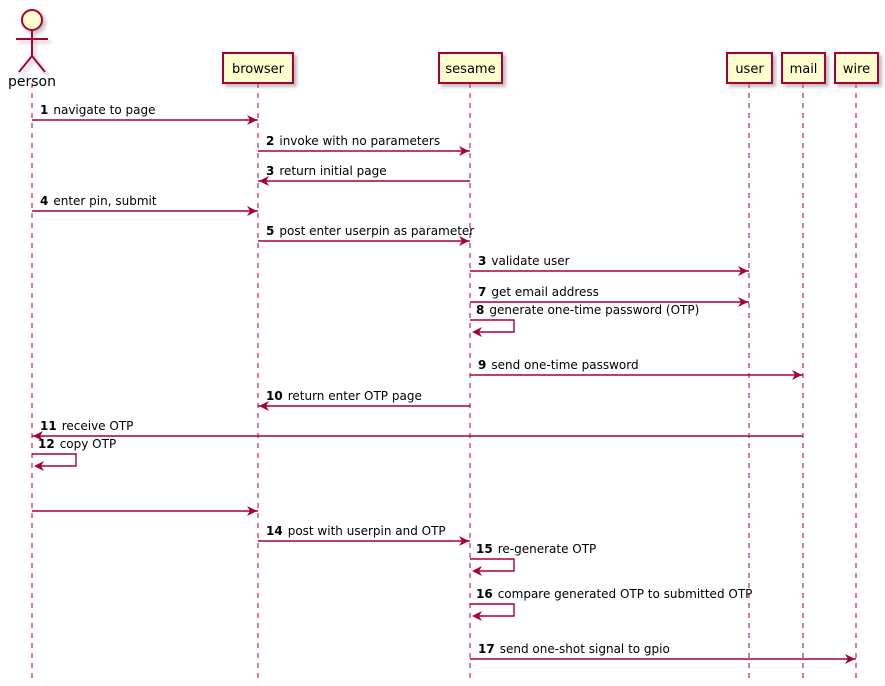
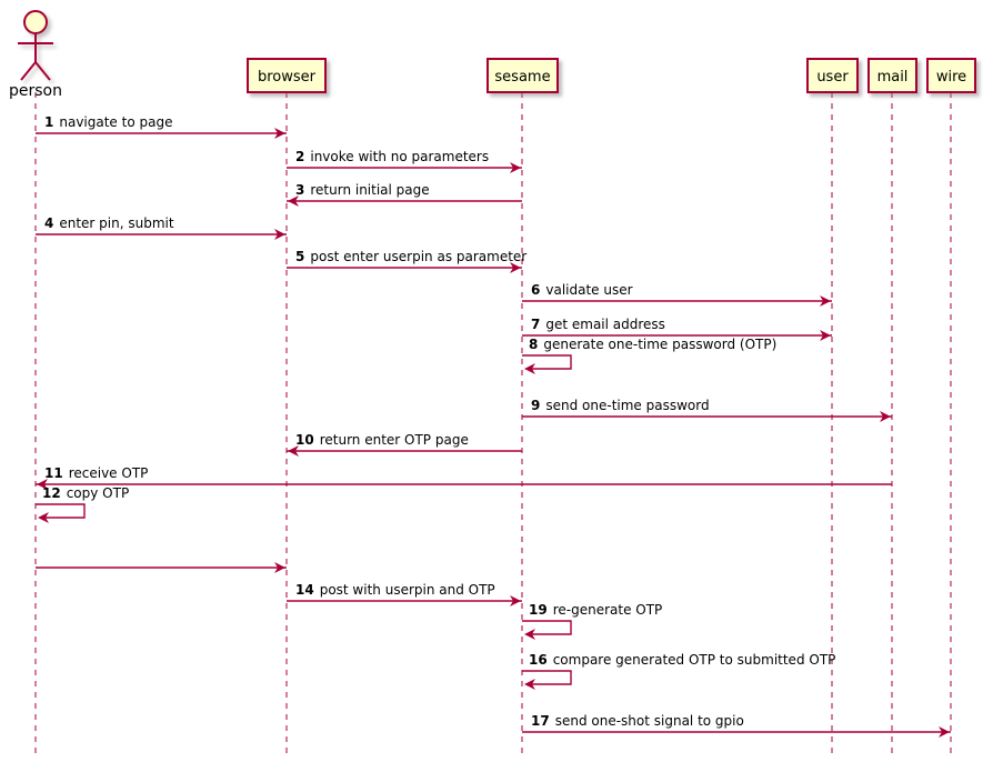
  person
  browser
  sesame
  user
  mail
  wire
  1 navigate to page
  2 invoke with no parameters
  3 return initial page
  4 enter pin, submit
  5 post enter userpin as parameter
- 3 validate user
+ 6 validate user
  7 get email address
  8 generate one-time password (OTP)
  9 send one-time password
  10 return enter OTP page
  11 receive OTP
  12 copy OTP
  14 post with userpin and OTP
- 15 re-generate OTP
+ 19 re-generate OTP
  16 compare generated OTP to submitted OTP
  17 send one-shot signal to gpio
